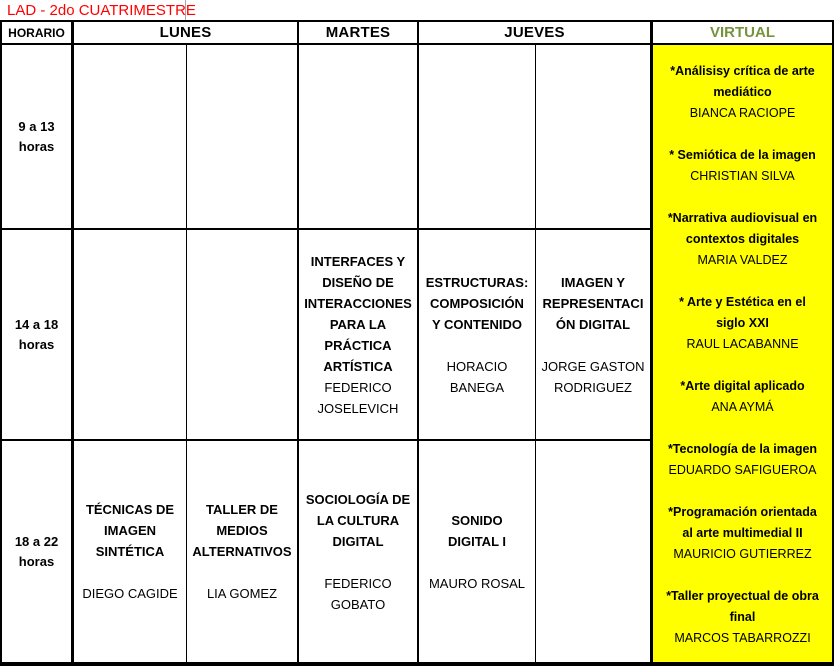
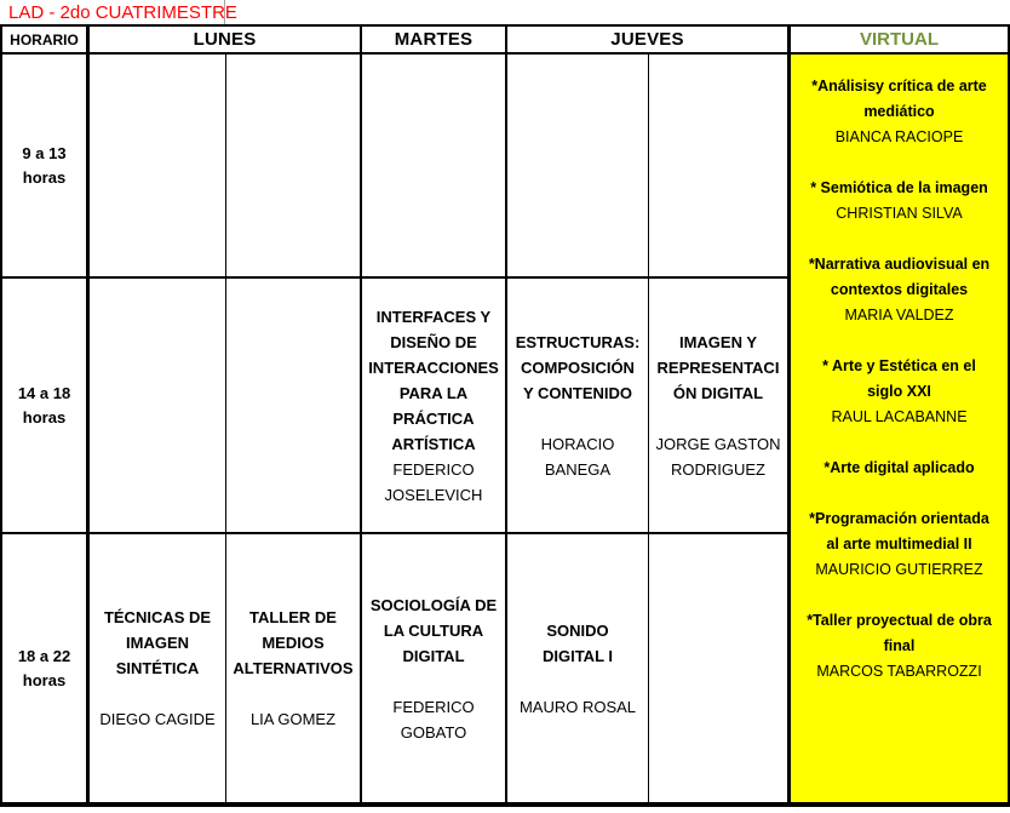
  LAD - 2do CUATRIMESTRE
  HORARIO
  LUNES
  MARTES
  JUEVES
  VIRTUAL
  9 a 13
  horas
  14 a 18
  horas
  INTERFACES Y
  DISEÑO DE
  INTERACCIONES
  PARA LA
  PRÁCTICA
  ARTÍSTICA
  FEDERICO
  JOSELEVICH
  ESTRUCTURAS:
  COMPOSICIÓN
  Y CONTENIDO
  HORACIO
  BANEGA
  IMAGEN Y
  REPRESENTACI
  ÓN DIGITAL
  JORGE GASTON
  RODRIGUEZ
  18 a 22
  horas
  TÉCNICAS DE
  IMAGEN
  SINTÉTICA
  DIEGO CAGIDE
  TALLER DE
  MEDIOS
  ALTERNATIVOS
  LIA GOMEZ
  SOCIOLOGÍA DE
  LA CULTURA
  DIGITAL
  FEDERICO
  GOBATO
  SONIDO
  DIGITAL I
  MAURO ROSAL
  *Análisisy crítica de arte
  mediático
  BIANCA RACIOPE
  * Semiótica de la imagen
  CHRISTIAN SILVA
  *Narrativa audiovisual en
  contextos digitales
  MARIA VALDEZ
  * Arte y Estética en el
  siglo XXI
  RAUL LACABANNE
  *Arte digital aplicado
- ANA AYMÁ
- *Tecnología de la imagen
- EDUARDO SAFIGUEROA
  *Programación orientada
  al arte multimedial II
  MAURICIO GUTIERREZ
  *Taller proyectual de obra
  final
  MARCOS TABARROZZI
